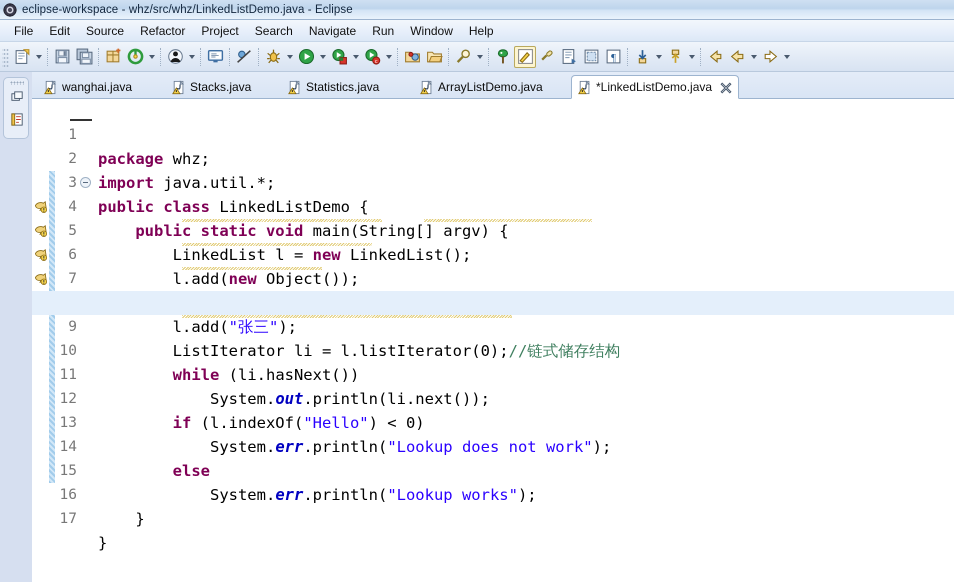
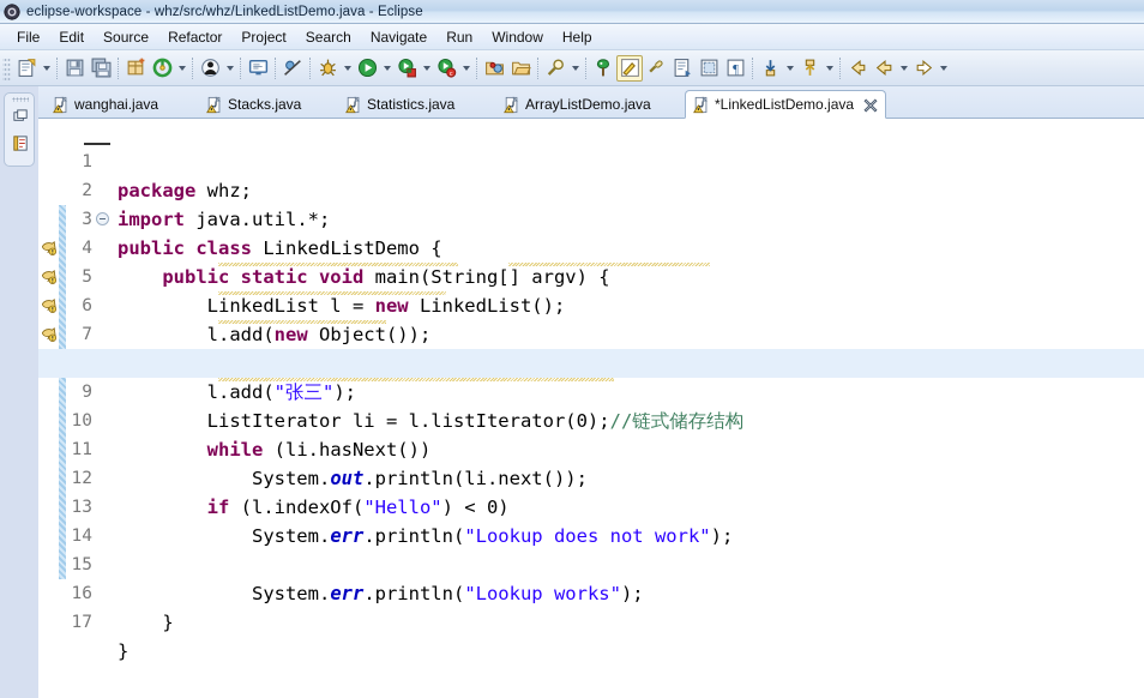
  eclipse-workspace - whz/src/whz/LinkedListDemo.java - Eclipse
  File
  Edit
  Source
  Refactor
  Project
  Search
  Navigate
  Run
  Window
  Help
  ¶
  wanghai.java
  Stacks.java
  Statistics.java
  ArrayListDemo.java
  *LinkedListDemo.java
  1
  package whz;
  2
  import java.util.*;
  3
  public class LinkedListDemo {
  4
  public static void main(String[] argv) {
  5
  LinkedList l = new LinkedList();
  6
  l.add(new Object());
  7
  l.add("张三");
  9
  ListIterator li = l.listIterator(0);//链式储存结构
  10
  while (li.hasNext())
  11
  System.out.println(li.next());
  12
  if (l.indexOf("Hello") < 0)
  13
  System.err.println("Lookup does not work");
  14
- else
  15
  System.err.println("Lookup works");
  16
  }
  17
  }
